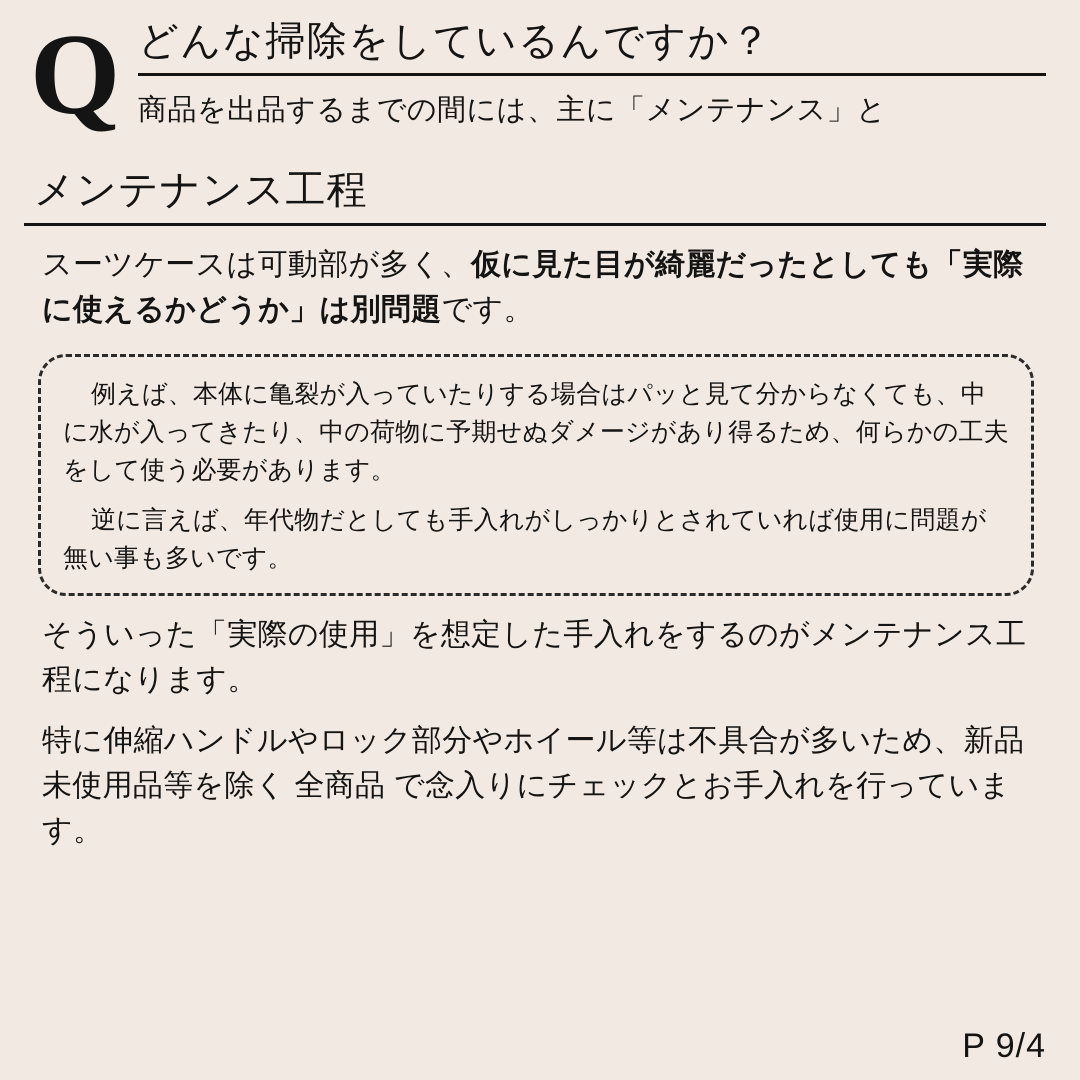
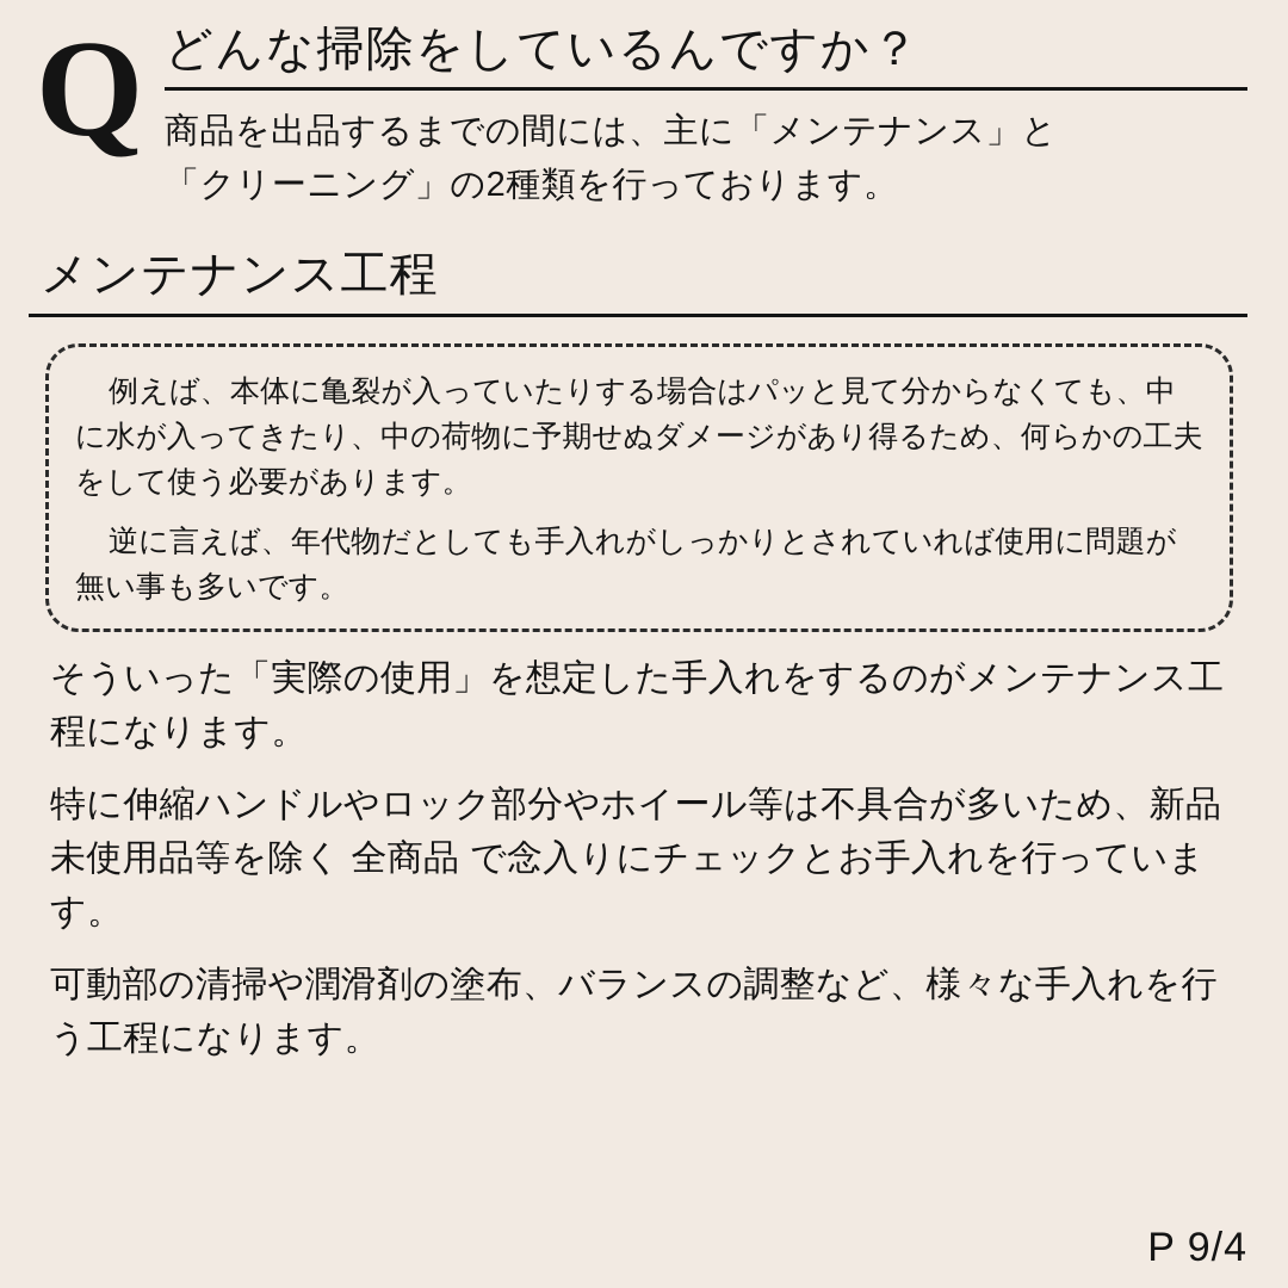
  Q
  どんな掃除をしているんですか？
  商品を出品するまでの間には、主に「メンテナンス」と
+ 「クリーニング」の2種類を行っております。
  メンテナンス工程
- スーツケースは可動部が多く、仮に見た目が綺麗だったとしても「実際に使えるかどうか」は別問題です。
  例えば、本体に亀裂が入っていたりする場合はパッと見て分からなくても、中に水が入ってきたり、中の荷物に予期せぬダメージがあり得るため、何らかの工夫をして使う必要があります。
  逆に言えば、年代物だとしても手入れがしっかりとされていれば使用に問題が無い事も多いです。
  そういった「実際の使用」を想定した手入れをするのがメンテナンス工程になります。
  特に伸縮ハンドルやロック部分やホイール等は不具合が多いため、新品未使用品等を除く 全商品 で念入りにチェックとお手入れを行っています。
+ 可動部の清掃や潤滑剤の塗布、バランスの調整など、様々な手入れを行う工程になります。
  P 9/4
